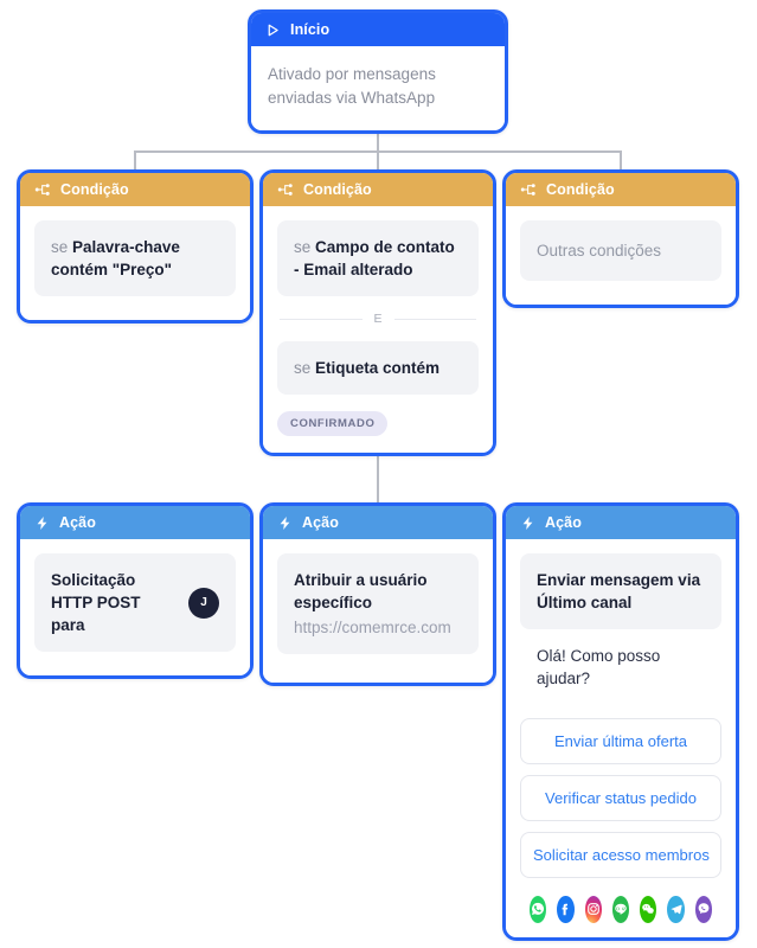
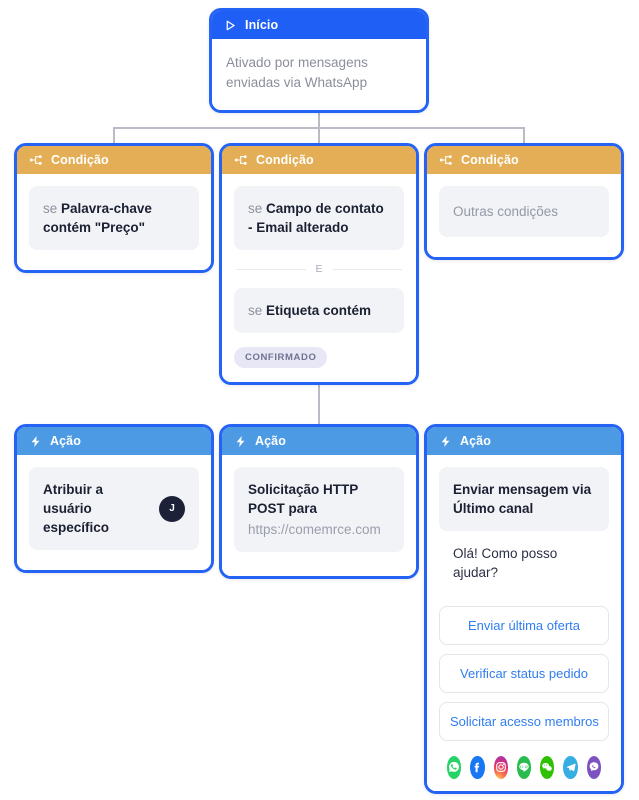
  Início
  Ativado por mensagens enviadas via WhatsApp
  Condição
  se Palavra-chave contém "Preço"
  Condição
  se Campo de contato - Email alterado
  E
  se Etiqueta contém
  CONFIRMADO
  Condição
  Outras condições
  Ação
- Solicitação HTTP POST para
+ Atribuir a usuário específico
  J
  Ação
- Atribuir a usuário específico
+ Solicitação HTTP POST para
  https://comemrce.com
  Ação
  Enviar mensagem via Último canal
  Olá! Como posso ajudar?
  Enviar última oferta
  Verificar status pedido
  Solicitar acesso membros
